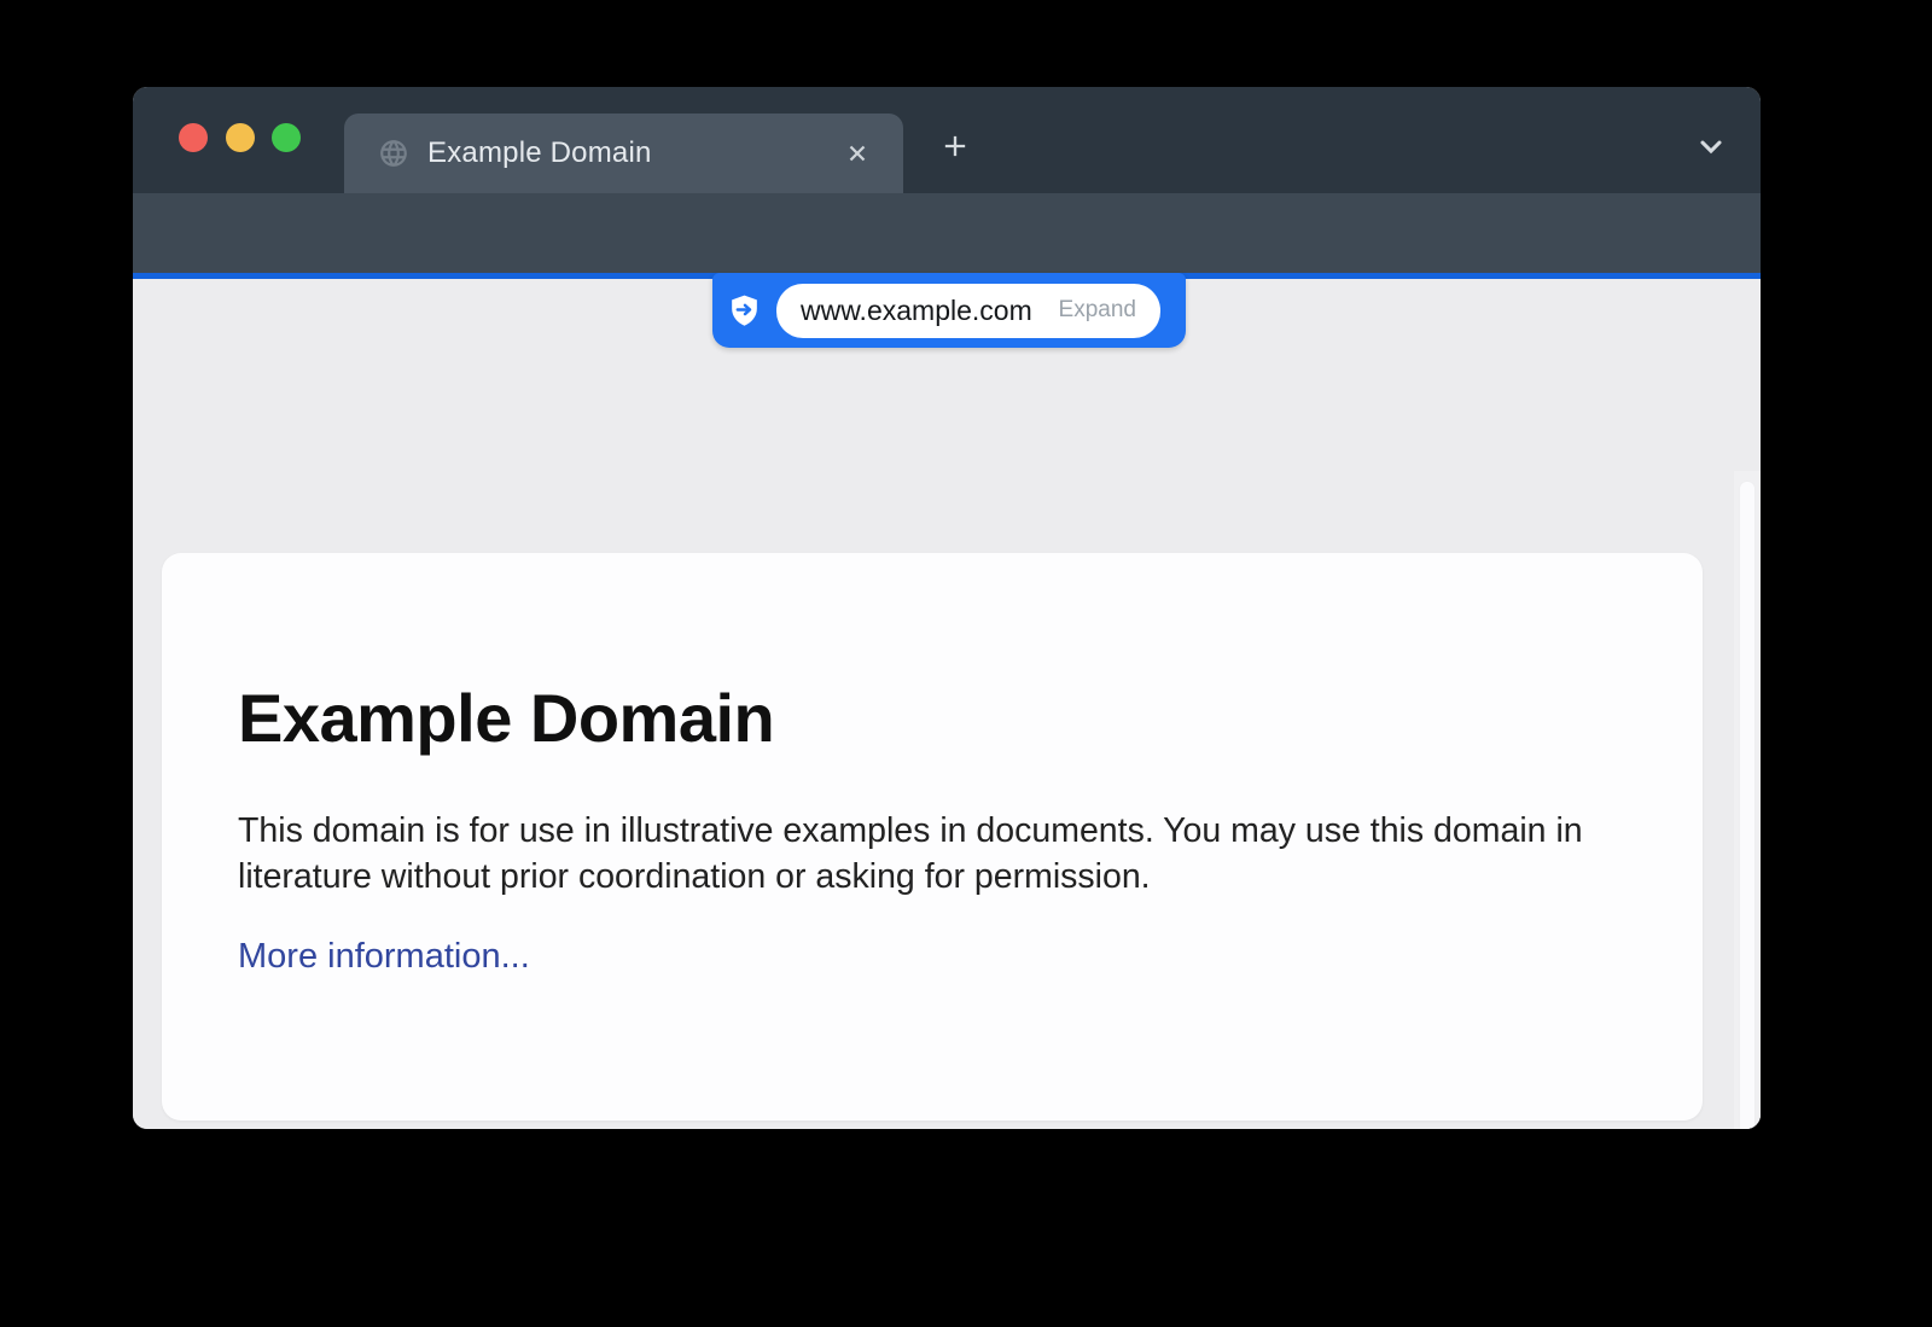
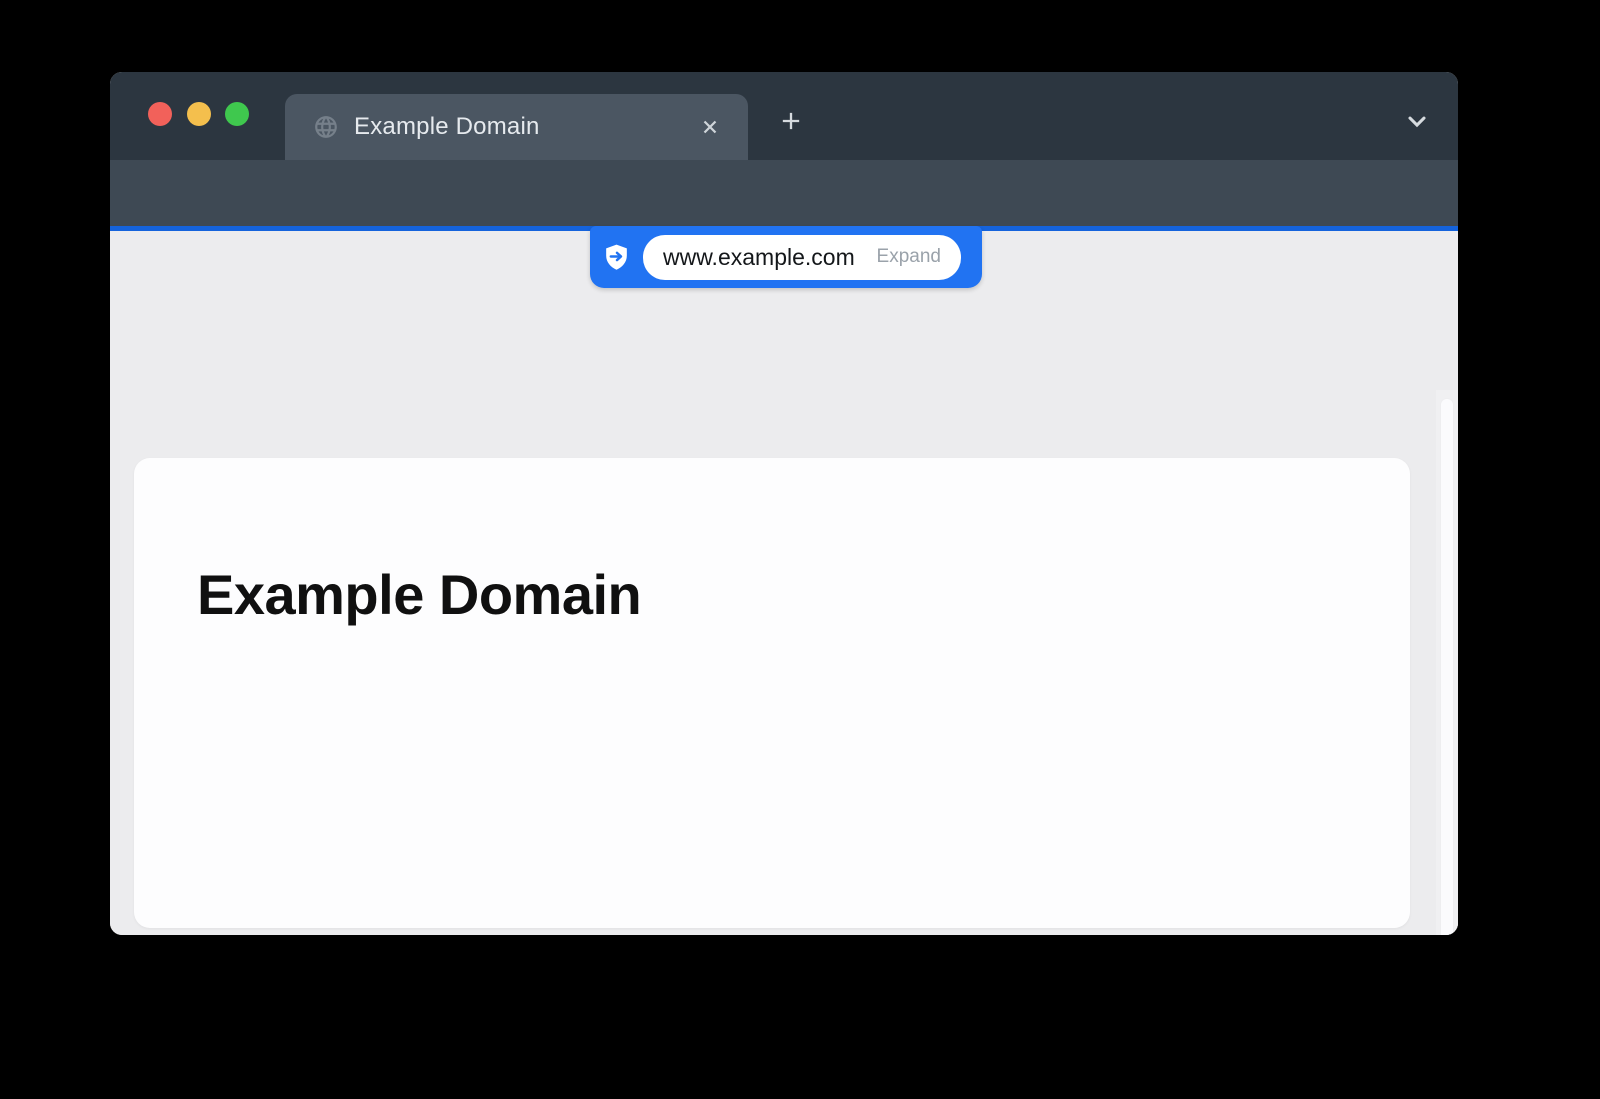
  Example Domain
  Example Domain
- This domain is for use in illustrative examples in documents. You may use this domain in literature without prior coordination or asking for permission.
- More information...
  www.example.com
  Expand
